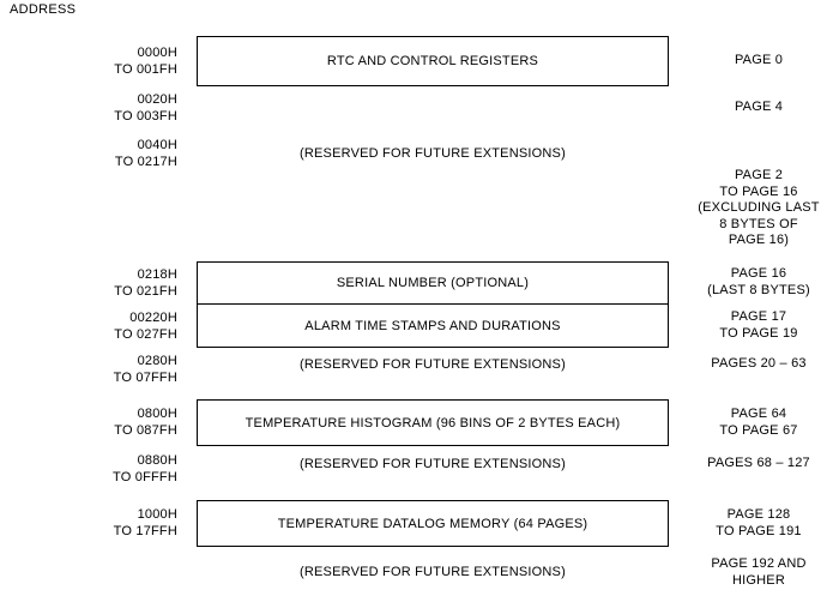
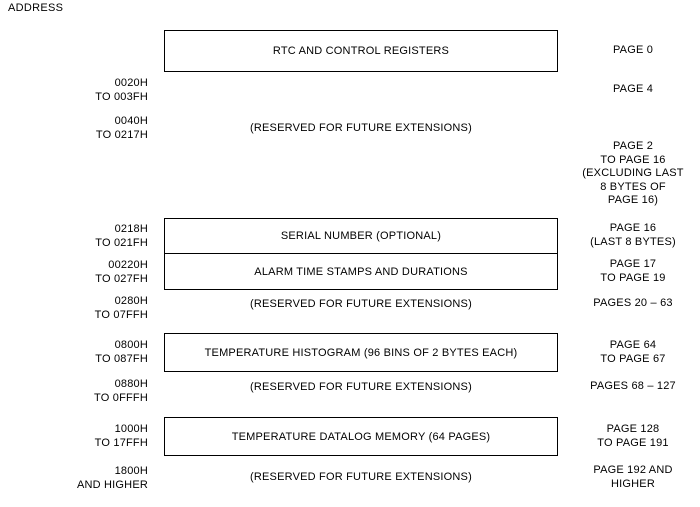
  ADDRESS
- 0000H
- TO 001FH
  RTC AND CONTROL REGISTERS
  PAGE 0
  0020H
  TO 003FH
  PAGE 4
  0040H
  TO 0217H
  (RESERVED FOR FUTURE EXTENSIONS)
  PAGE 2
  TO PAGE 16
  (EXCLUDING LAST
  8 BYTES OF
  PAGE 16)
  0218H
  TO 021FH
  SERIAL NUMBER (OPTIONAL)
  PAGE 16
  (LAST 8 BYTES)
  00220H
  TO 027FH
  ALARM TIME STAMPS AND DURATIONS
  PAGE 17
  TO PAGE 19
  0280H
  TO 07FFH
  (RESERVED FOR FUTURE EXTENSIONS)
  PAGES 20 – 63
  0800H
  TO 087FH
  TEMPERATURE HISTOGRAM (96 BINS OF 2 BYTES EACH)
  PAGE 64
  TO PAGE 67
  0880H
  TO 0FFFH
  (RESERVED FOR FUTURE EXTENSIONS)
  PAGES 68 – 127
  1000H
  TO 17FFH
  TEMPERATURE DATALOG MEMORY (64 PAGES)
  PAGE 128
  TO PAGE 191
+ 1800H
+ AND HIGHER
  (RESERVED FOR FUTURE EXTENSIONS)
  PAGE 192 AND
  HIGHER
